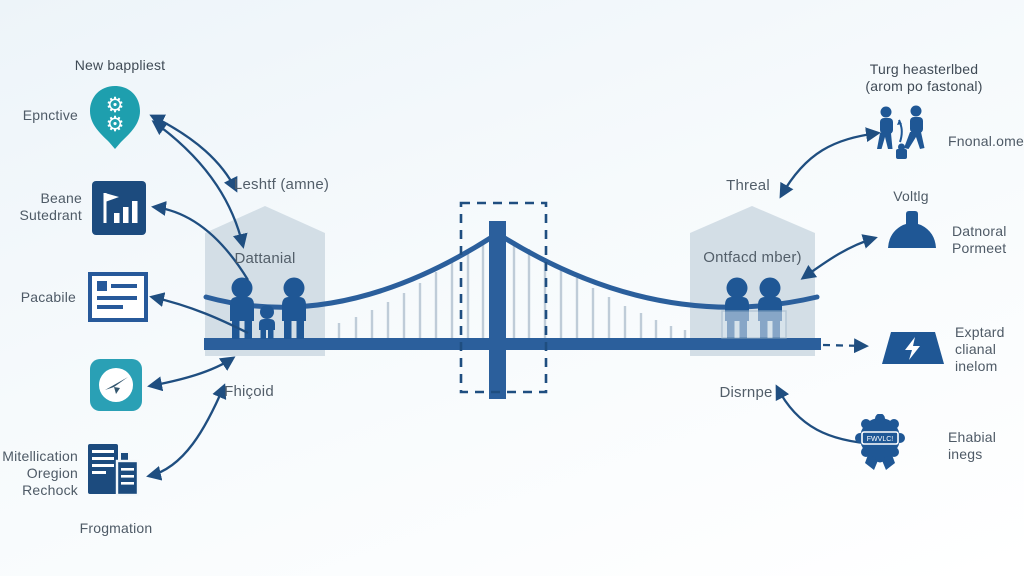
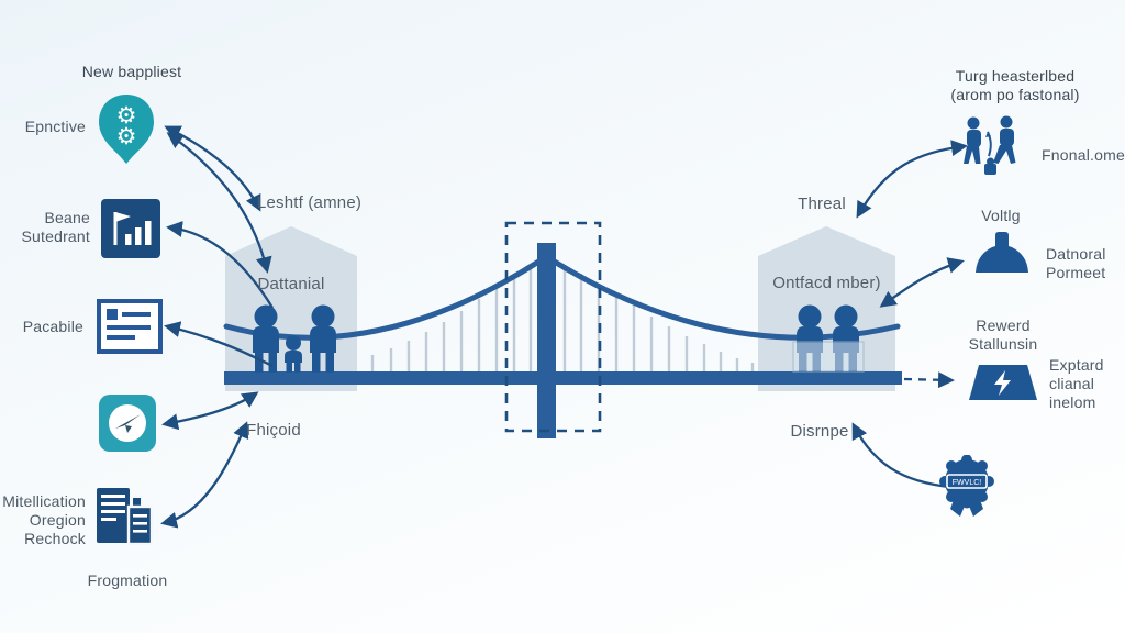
  ⚙
  ⚙
  New bappliest
  Epnctive
  Beane
  Sutedrant
  Pacabile
  Mitellication
  Oregion
  Rechock
  Frogmation
  Leshtf (amne)
  Dattanial
  Fhiçoid
  Threal
  Ontfacd mber)
  Disrnpe
  Turg heasterlbed
  (arom po fastonal)
  Fnonal.ome
  Voltlg
  Datnoral
  Pormeet
+ Rewerd
+ Stallunsin
  Exptard
  clianal
  inelom
- Ehabial
- inegs
